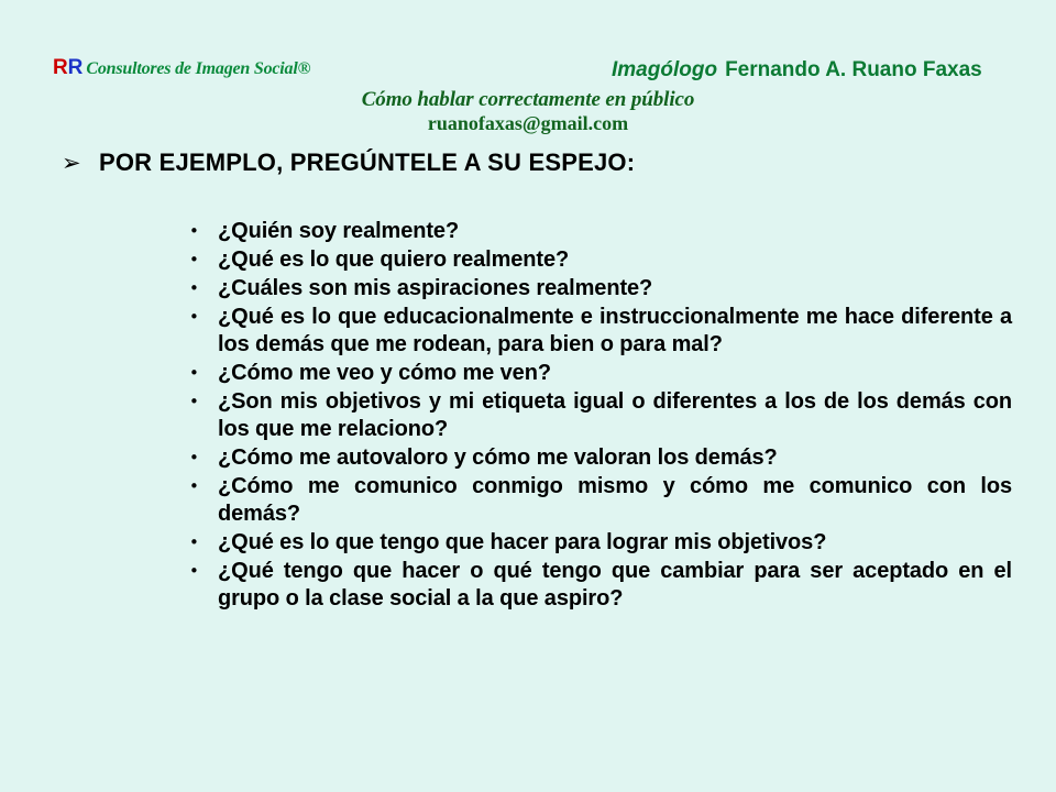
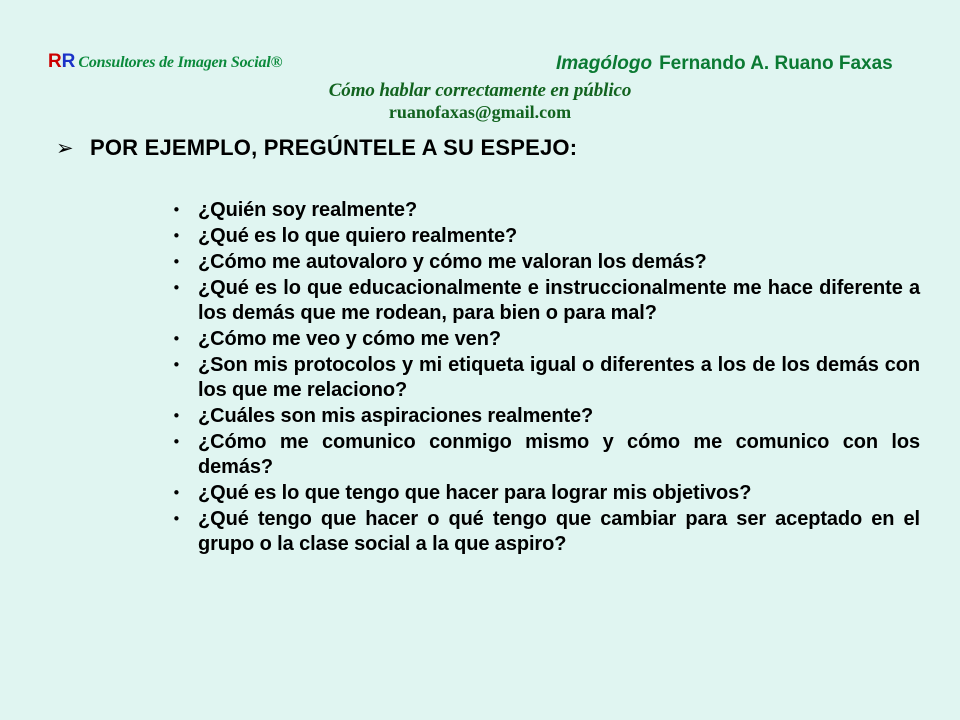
  Imagólogo Fernando A. Ruano Faxas
  Cómo hablar correctamente en público
  ruanofaxas@gmail.com
  ➢
  POR EJEMPLO, PREGÚNTELE A SU ESPEJO:
  •
  ¿Quién soy realmente?
  •
  ¿Qué es lo que quiero realmente?
  •
- ¿Cuáles son mis aspiraciones realmente?
+ ¿Cómo me autovaloro y cómo me valoran los demás?
  •
  ¿Qué es lo que educacionalmente e instruccionalmente me hace diferente a los demás que me rodean, para bien o para mal?
  •
  ¿Cómo me veo y cómo me ven?
  •
- ¿Son mis objetivos y mi etiqueta igual o diferentes a los de los demás con los que me relaciono?
+ ¿Son mis protocolos y mi etiqueta igual o diferentes a los de los demás con los que me relaciono?
  •
- ¿Cómo me autovaloro y cómo me valoran los demás?
+ ¿Cuáles son mis aspiraciones realmente?
  •
  ¿Cómo me comunico conmigo mismo y cómo me comunico con los demás?
  •
  ¿Qué es lo que tengo que hacer para lograr mis objetivos?
  •
  ¿Qué tengo que hacer o qué tengo que cambiar para ser aceptado en el grupo o la clase social a la que aspiro?
